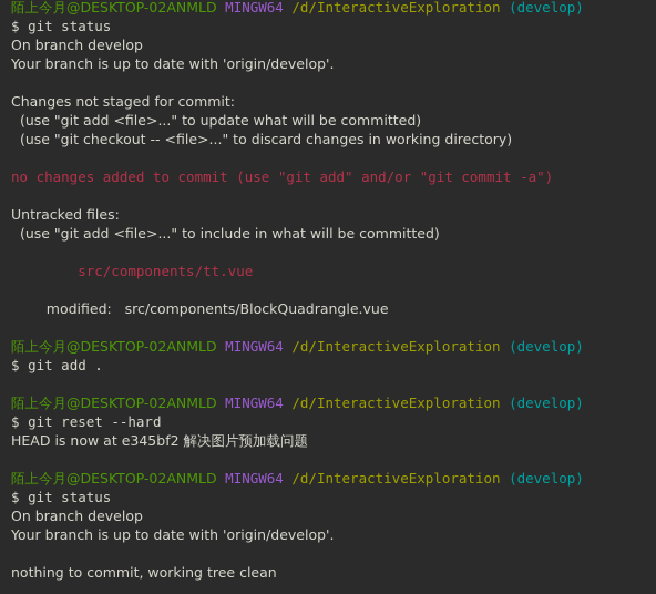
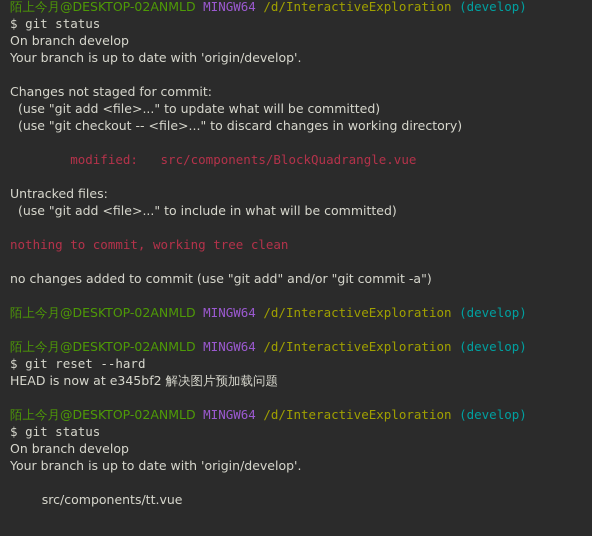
  陌上今月@DESKTOP-02ANMLD MINGW64 /d/InteractiveExploration (develop)
  $ git status
  On branch develop
  Your branch is up to date with 'origin/develop'.
  Changes not staged for commit:
  (use "git add <file>..." to update what will be committed)
  (use "git checkout -- <file>..." to discard changes in working directory)
- no changes added to commit (use "git add" and/or "git commit -a")
+ modified: src/components/BlockQuadrangle.vue
  Untracked files:
  (use "git add <file>..." to include in what will be committed)
- src/components/tt.vue
+ nothing to commit, working tree clean
- modified: src/components/BlockQuadrangle.vue
+ no changes added to commit (use "git add" and/or "git commit -a")
  陌上今月@DESKTOP-02ANMLD MINGW64 /d/InteractiveExploration (develop)
- $ git add .
  陌上今月@DESKTOP-02ANMLD MINGW64 /d/InteractiveExploration (develop)
  $ git reset --hard
  HEAD is now at e345bf2 解决图片预加载问题
  陌上今月@DESKTOP-02ANMLD MINGW64 /d/InteractiveExploration (develop)
  $ git status
  On branch develop
  Your branch is up to date with 'origin/develop'.
- nothing to commit, working tree clean
+ src/components/tt.vue
